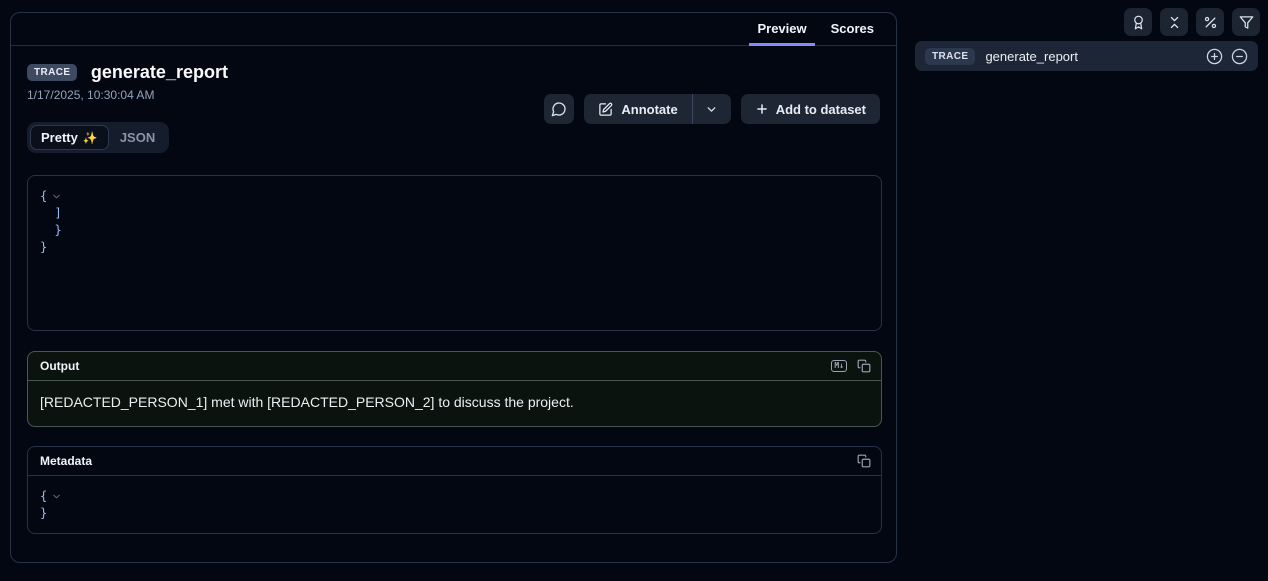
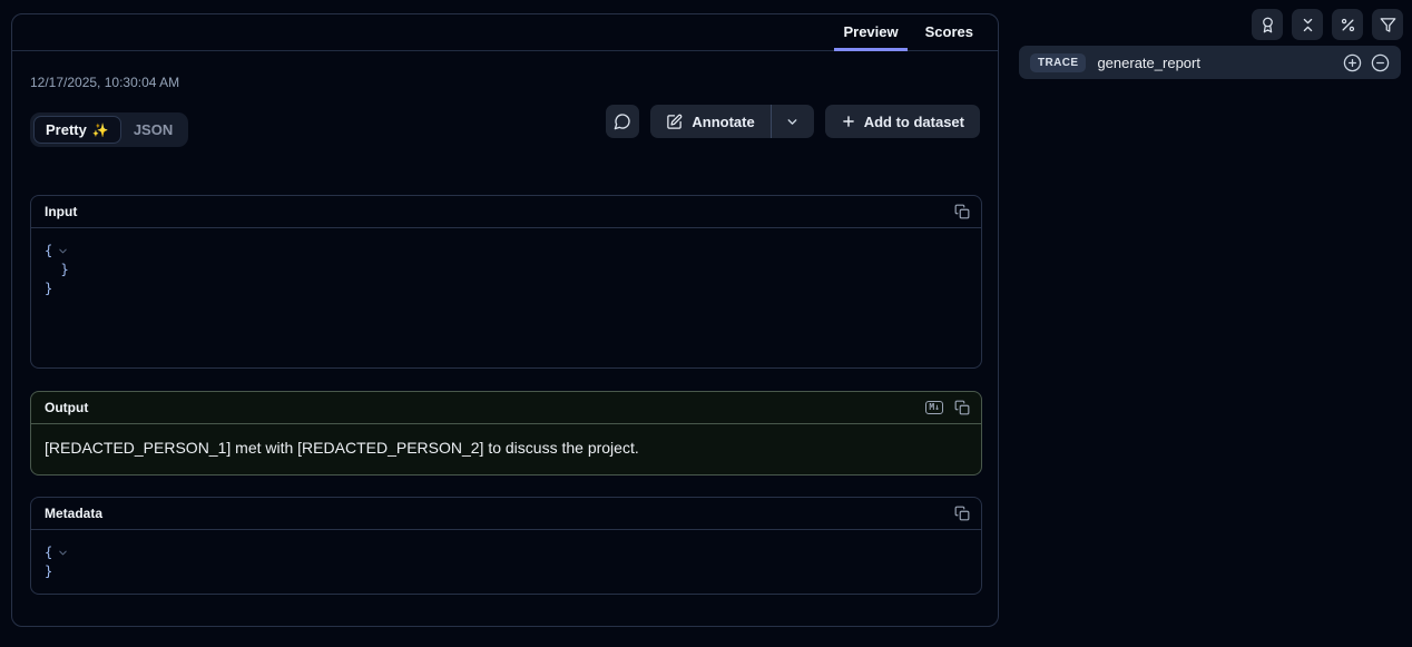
  Preview
  Scores
- TRACE generate_report
- 1/17/2025, 10:30:04 AM
+ 12/17/2025, 10:30:04 AM
  Annotate
  Add to dataset
  Pretty
  ✨
  JSON
+ Input
  {
- ]
  }
  }
  Output
  M↓
  [REDACTED_PERSON_1] met with [REDACTED_PERSON_2] to discuss the project.
  Metadata
  {
  }
  TRACE
  generate_report
